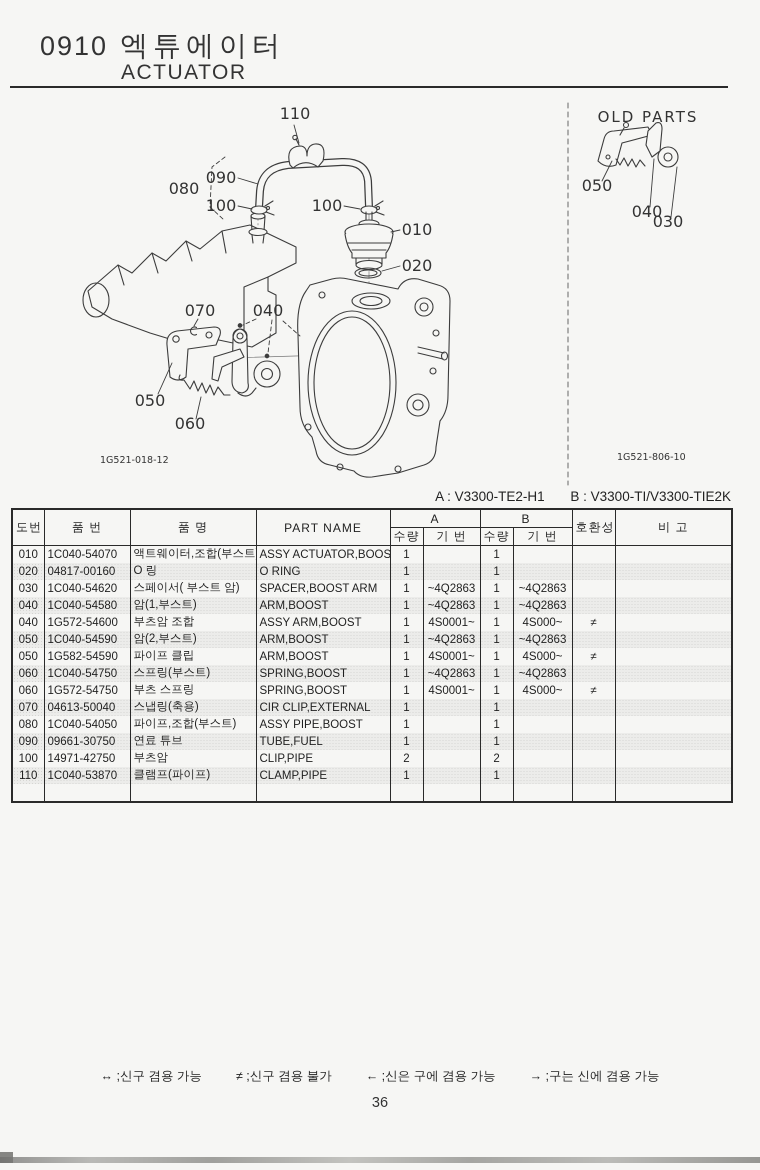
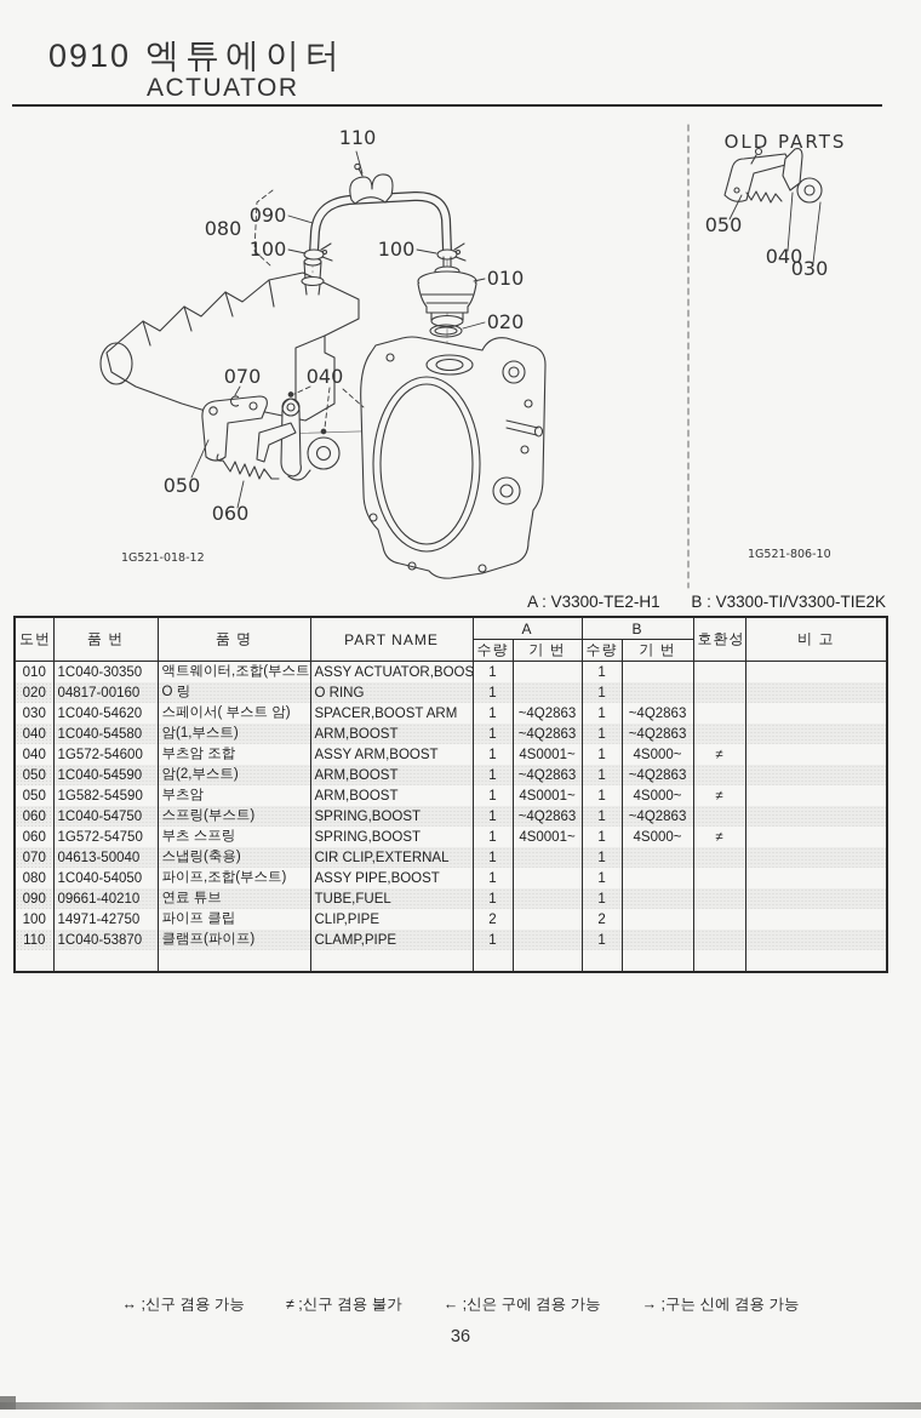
  0910
  엑튜에이터
  ACTUATOR
  110
  090
  080
  100
  100
  010
  020
  070
  040
  050
  060
  OLD PARTS
  050
  040
  030
  1G521-018-12
  1G521-806-10
  A : V3300-TE2-H1 B : V3300-TI/V3300-TIE2K
  도번	품 번	품 명	PART NAME	A	B	호환성	비 고
  수량	기 번	수량	기 번
- 010	1C040-54070	액트웨이터,조합(부스트	ASSY ACTUATOR,BOOS	1		1
+ 010	1C040-30350	액트웨이터,조합(부스트	ASSY ACTUATOR,BOOS	1		1
  020	04817-00160	O 링	O RING	1		1
  030	1C040-54620	스페이서( 부스트 암)	SPACER,BOOST ARM	1	~4Q2863	1	~4Q2863
  040	1C040-54580	암(1,부스트)	ARM,BOOST	1	~4Q2863	1	~4Q2863
  040	1G572-54600	부츠암 조합	ASSY ARM,BOOST	1	4S0001~	1	4S000~	≠
  050	1C040-54590	암(2,부스트)	ARM,BOOST	1	~4Q2863	1	~4Q2863
- 050	1G582-54590	파이프 클립	ARM,BOOST	1	4S0001~	1	4S000~	≠
+ 050	1G582-54590	부츠암	ARM,BOOST	1	4S0001~	1	4S000~	≠
  060	1C040-54750	스프링(부스트)	SPRING,BOOST	1	~4Q2863	1	~4Q2863
  060	1G572-54750	부츠 스프링	SPRING,BOOST	1	4S0001~	1	4S000~	≠
  070	04613-50040	스냅링(축용)	CIR CLIP,EXTERNAL	1		1
  080	1C040-54050	파이프,조합(부스트)	ASSY PIPE,BOOST	1		1
- 090	09661-30750	연료 튜브	TUBE,FUEL	1		1
+ 090	09661-40210	연료 튜브	TUBE,FUEL	1		1
- 100	14971-42750	부츠암	CLIP,PIPE	2		2
+ 100	14971-42750	파이프 클립	CLIP,PIPE	2		2
  110	1C040-53870	클램프(파이프)	CLAMP,PIPE	1		1
  ↔ ;신구 겸용 가능
  ≠ ;신구 겸용 불가
  ← ;신은 구에 겸용 가능
  → ;구는 신에 겸용 가능
  36
